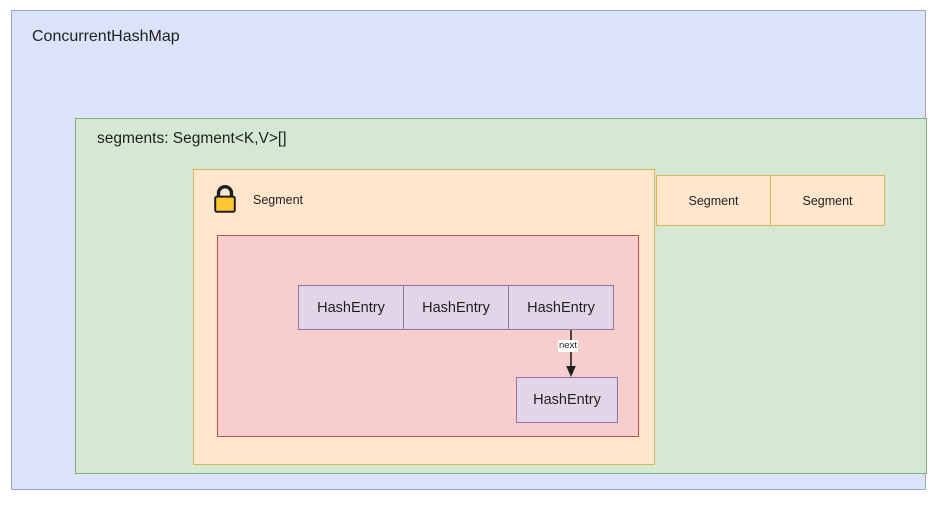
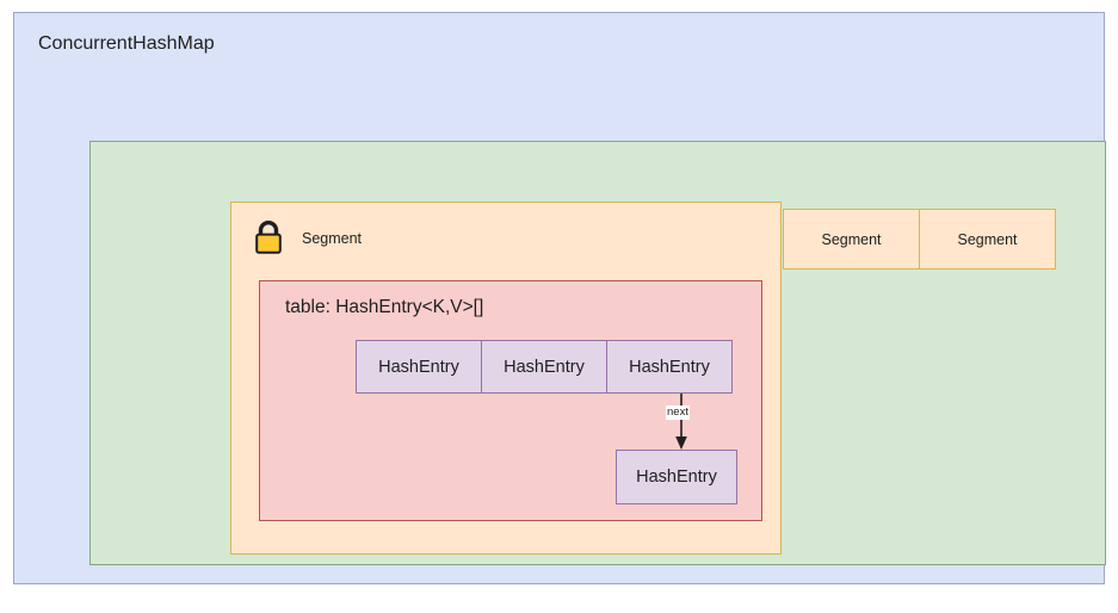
  ConcurrentHashMap
- segments: Segment<K,V>[]
  Segment
+ table: HashEntry<K,V>[]
  HashEntry
  HashEntry
  HashEntry
  next
  HashEntry
  Segment
  Segment
